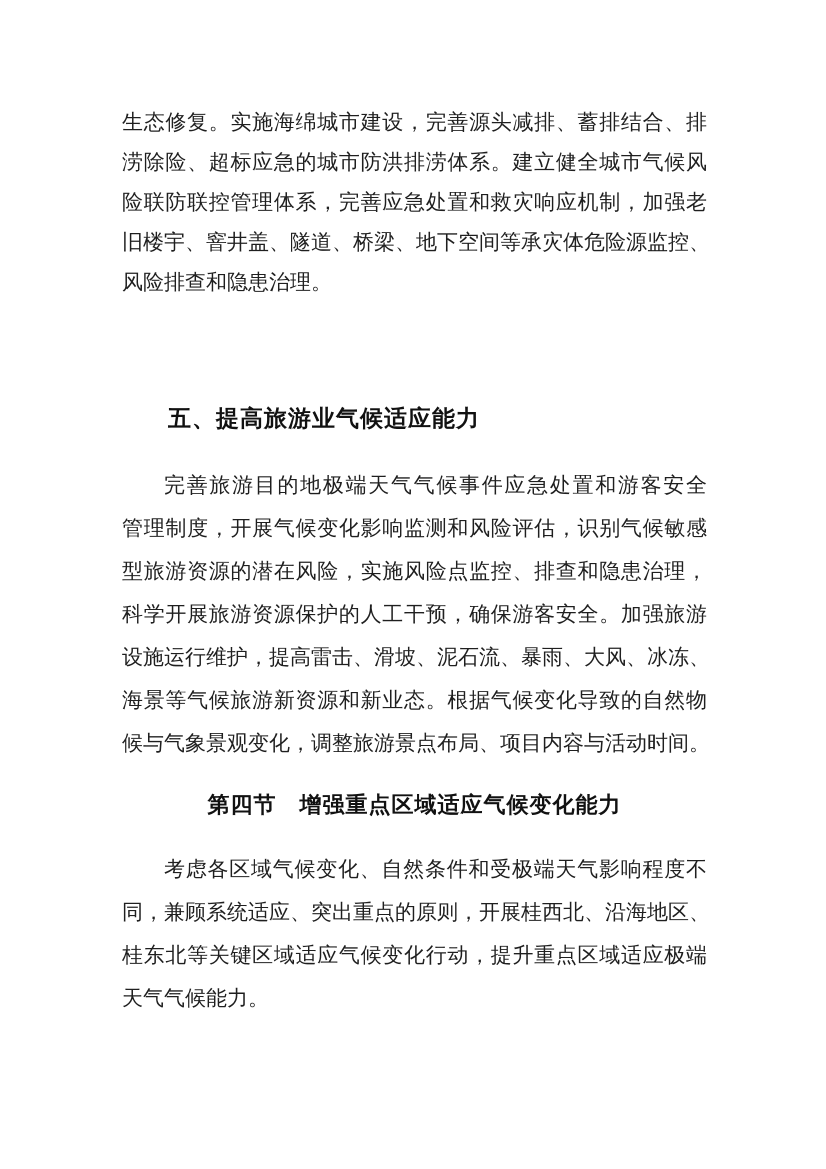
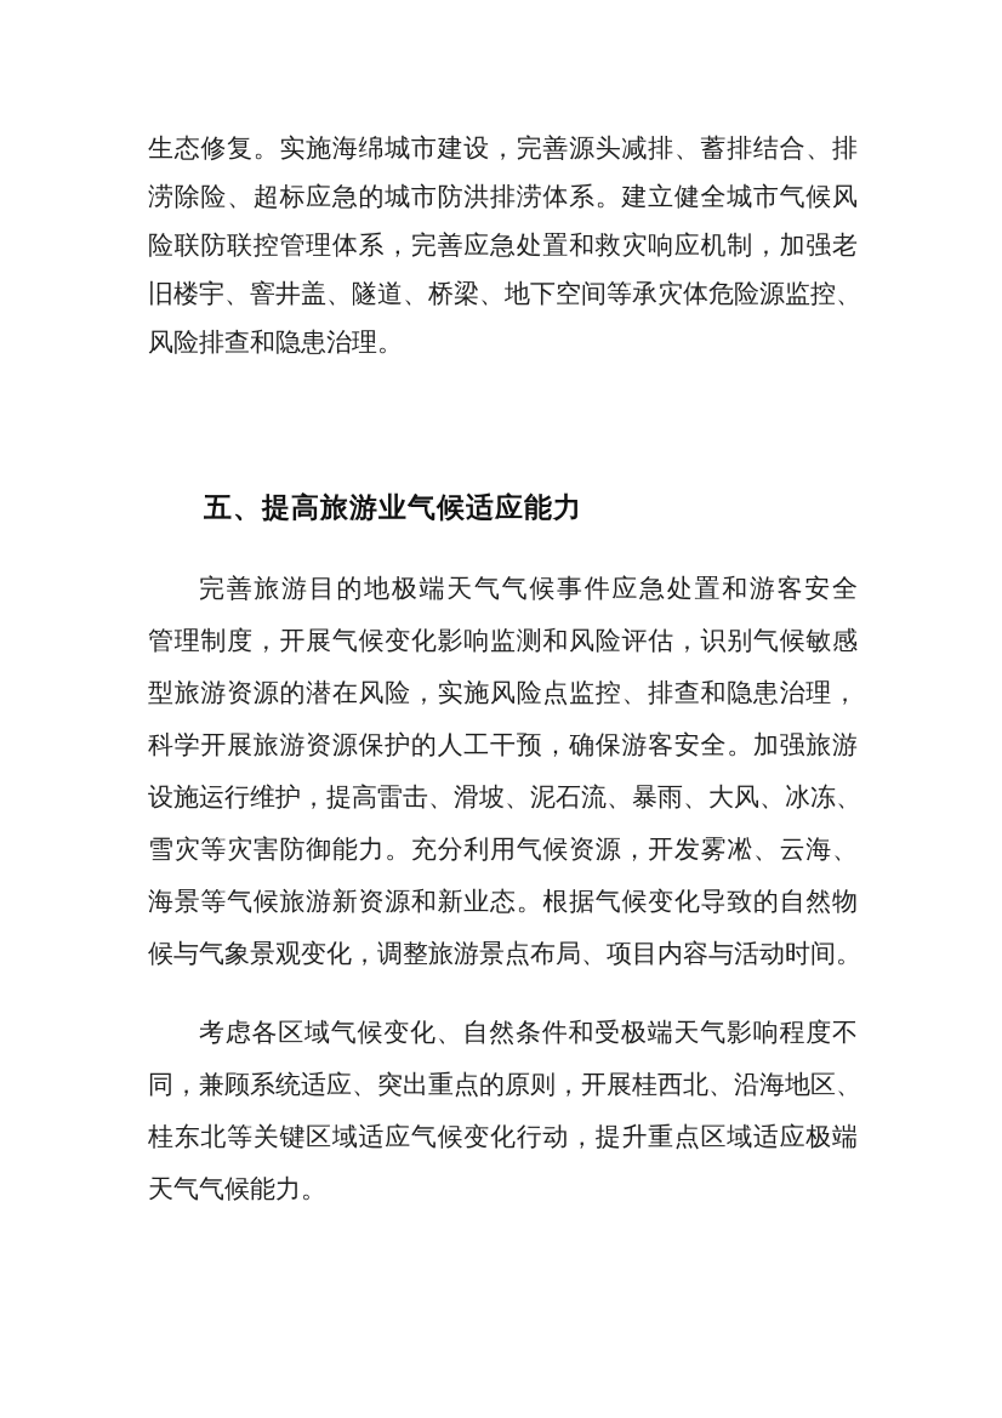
  生态修复。实施海绵城市建设，完善源头减排、蓄排结合、排
  涝除险、超标应急的城市防洪排涝体系。建立健全城市气候风
  险联防联控管理体系，完善应急处置和救灾响应机制，加强老
  旧楼宇、窨井盖、隧道、桥梁、地下空间等承灾体危险源监控、
  风险排查和隐患治理。
  五、提高旅游业气候适应能力
  完善旅游目的地极端天气气候事件应急处置和游客安全
  管理制度，开展气候变化影响监测和风险评估，识别气候敏感
  型旅游资源的潜在风险，实施风险点监控、排查和隐患治理，
  科学开展旅游资源保护的人工干预，确保游客安全。加强旅游
  设施运行维护，提高雷击、滑坡、泥石流、暴雨、大风、冰冻、
+ 雪灾等灾害防御能力。充分利用气候资源，开发雾凇、云海、
  海景等气候旅游新资源和新业态。根据气候变化导致的自然物
  候与气象景观变化，调整旅游景点布局、项目内容与活动时间。
- 第四节 增强重点区域适应气候变化能力
  考虑各区域气候变化、自然条件和受极端天气影响程度不
  同，兼顾系统适应、突出重点的原则，开展桂西北、沿海地区、
  桂东北等关键区域适应气候变化行动，提升重点区域适应极端
  天气气候能力。
